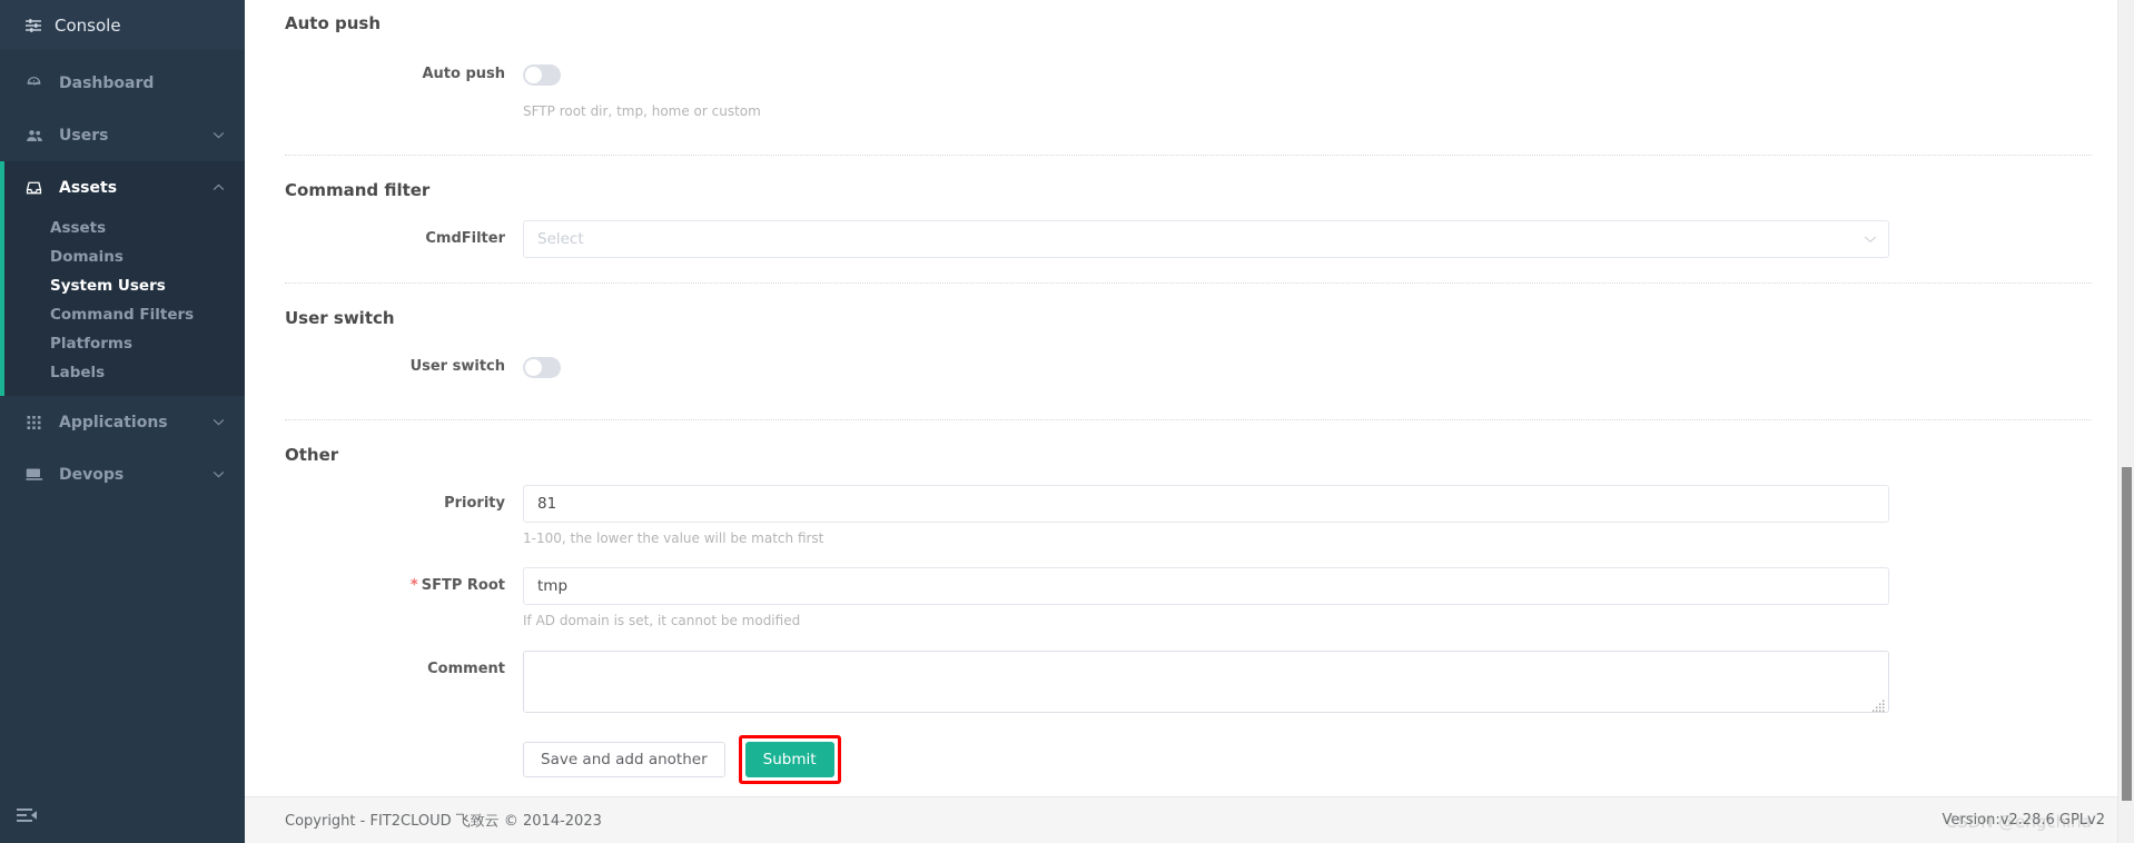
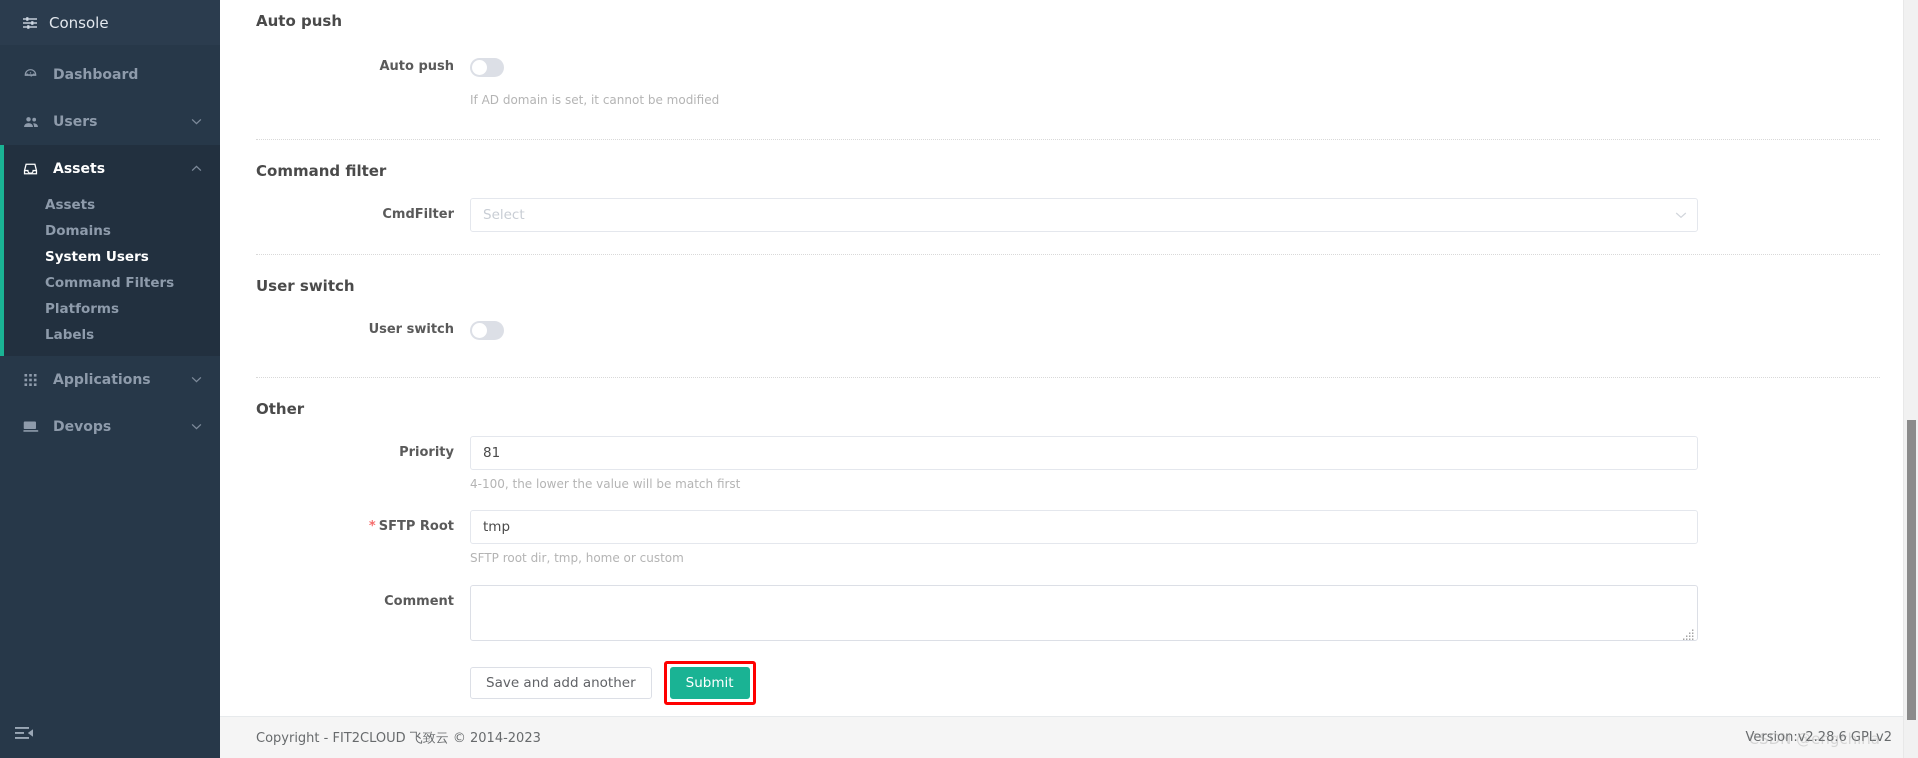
  Console
  Dashboard
  Users
  Assets
  Assets
  Domains
  System Users
  Command Filters
  Platforms
  Labels
  Applications
  Devops
  Auto push
  Auto push
- SFTP root dir, tmp, home or custom
+ If AD domain is set, it cannot be modified
  Command filter
  CmdFilter
  Select
  User switch
  User switch
  Other
  Priority
  81
- 1-100, the lower the value will be match first
+ 4-100, the lower the value will be match first
  * SFTP Root
  tmp
- If AD domain is set, it cannot be modified
+ SFTP root dir, tmp, home or custom
  Comment
  Save and add another
  Submit
  Copyright - FIT2CLOUD 飞致云 © 2014-2023
  Version:v2.28.6 GPLv2
  CSDN @engchina
